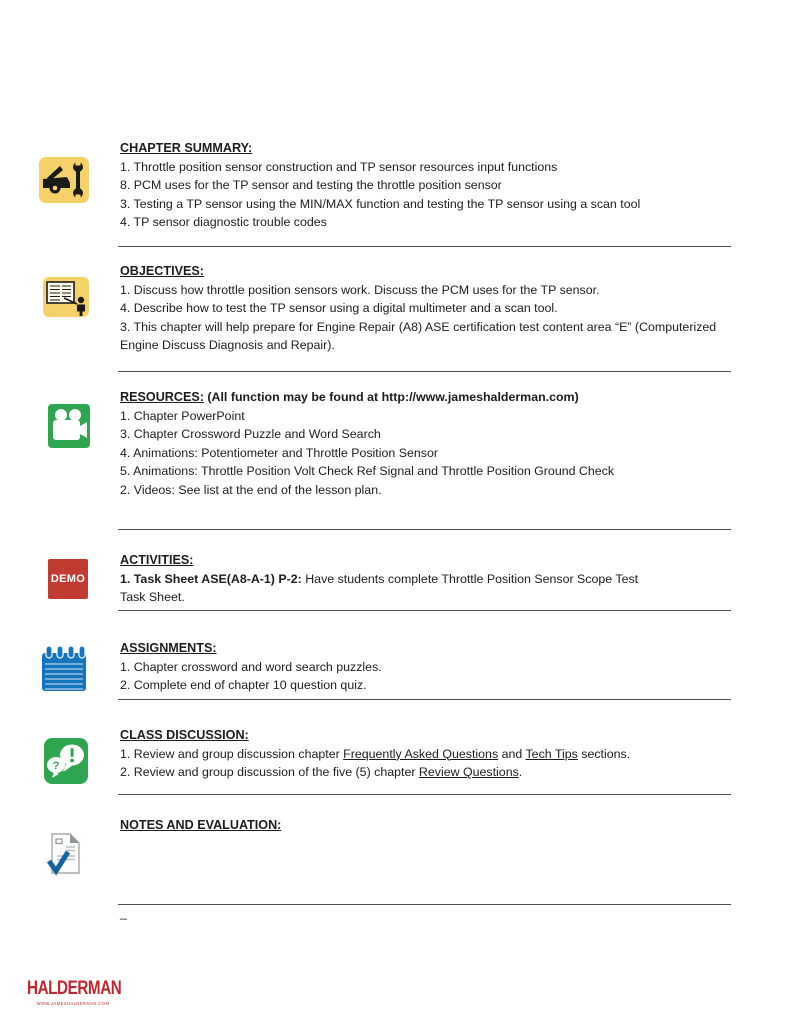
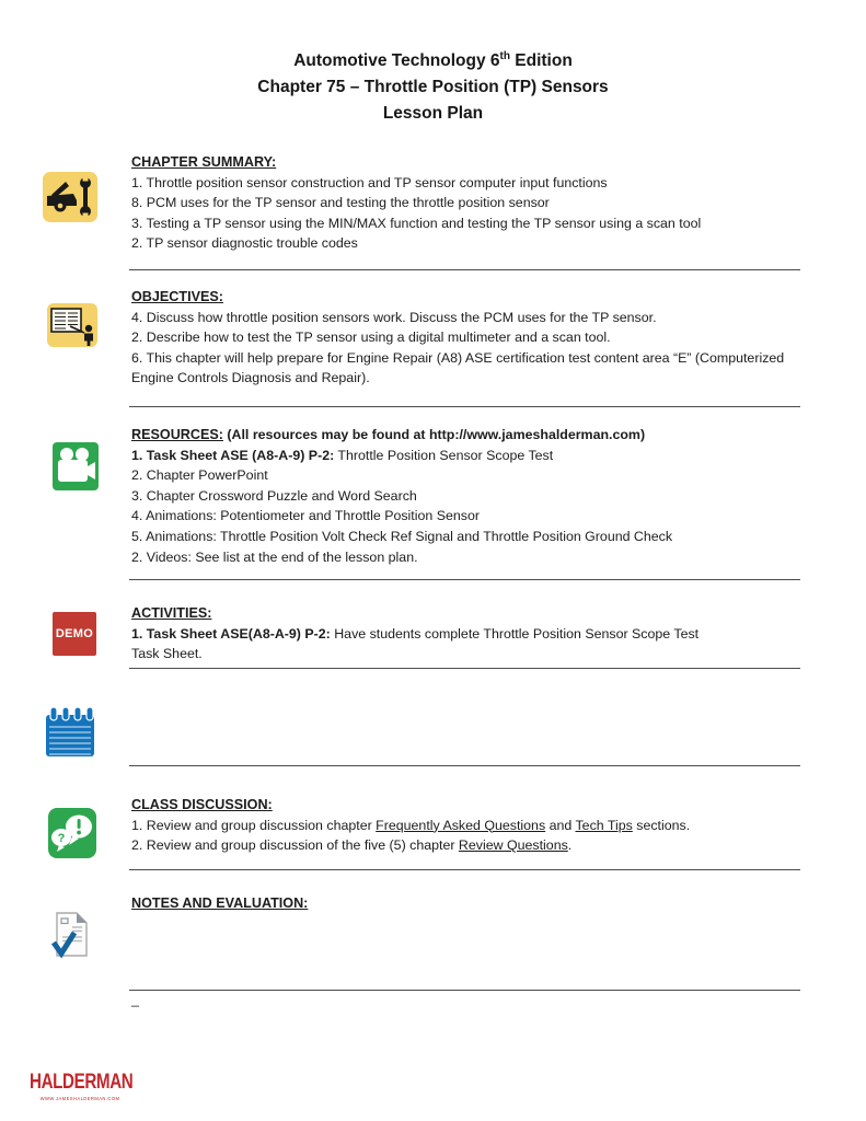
+ Automotive Technology 6th Edition
+ Chapter 75 – Throttle Position (TP) Sensors
+ Lesson Plan
  DEMO
  ?
  CHAPTER SUMMARY:
- 1. Throttle position sensor construction and TP sensor resources input functions
+ 1. Throttle position sensor construction and TP sensor computer input functions
  8. PCM uses for the TP sensor and testing the throttle position sensor
  3. Testing a TP sensor using the MIN/MAX function and testing the TP sensor using a scan tool
- 4. TP sensor diagnostic trouble codes
+ 2. TP sensor diagnostic trouble codes
  OBJECTIVES:
- 1. Discuss how throttle position sensors work. Discuss the PCM uses for the TP sensor.
+ 4. Discuss how throttle position sensors work. Discuss the PCM uses for the TP sensor.
- 4. Describe how to test the TP sensor using a digital multimeter and a scan tool.
+ 2. Describe how to test the TP sensor using a digital multimeter and a scan tool.
- 3. This chapter will help prepare for Engine Repair (A8) ASE certification test content area “E” (Computerized
+ 6. This chapter will help prepare for Engine Repair (A8) ASE certification test content area “E” (Computerized
- Engine Discuss Diagnosis and Repair).
+ Engine Controls Diagnosis and Repair).
- RESOURCES: (All function may be found at http://www.jameshalderman.com)
+ RESOURCES: (All resources may be found at http://www.jameshalderman.com)
+ 1. Task Sheet ASE (A8-A-9) P-2: Throttle Position Sensor Scope Test
- 1. Chapter PowerPoint
+ 2. Chapter PowerPoint
  3. Chapter Crossword Puzzle and Word Search
  4. Animations: Potentiometer and Throttle Position Sensor
  5. Animations: Throttle Position Volt Check Ref Signal and Throttle Position Ground Check
  2. Videos: See list at the end of the lesson plan.
  ACTIVITIES:
- 1. Task Sheet ASE(A8-A-1) P-2: Have students complete Throttle Position Sensor Scope Test
+ 1. Task Sheet ASE(A8-A-9) P-2: Have students complete Throttle Position Sensor Scope Test
  Task Sheet.
- ASSIGNMENTS:
- 1. Chapter crossword and word search puzzles.
- 2. Complete end of chapter 10 question quiz.
  CLASS DISCUSSION:
  1. Review and group discussion chapter Frequently Asked Questions and Tech Tips sections.
  2. Review and group discussion of the five (5) chapter Review Questions.
  NOTES AND EVALUATION:
  _
  HALDERMAN
